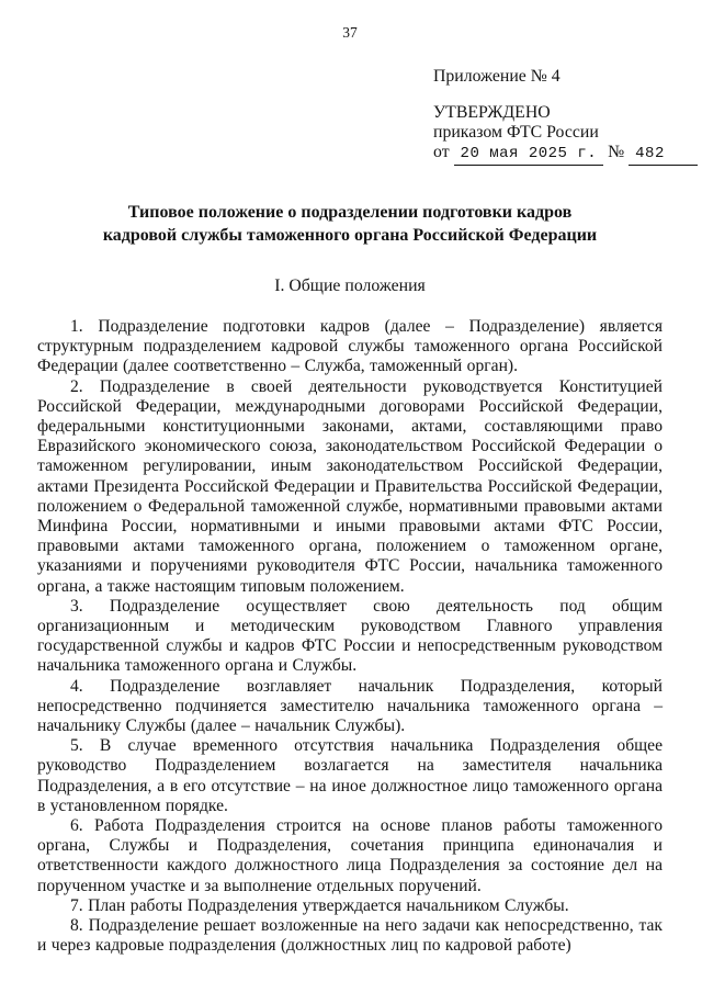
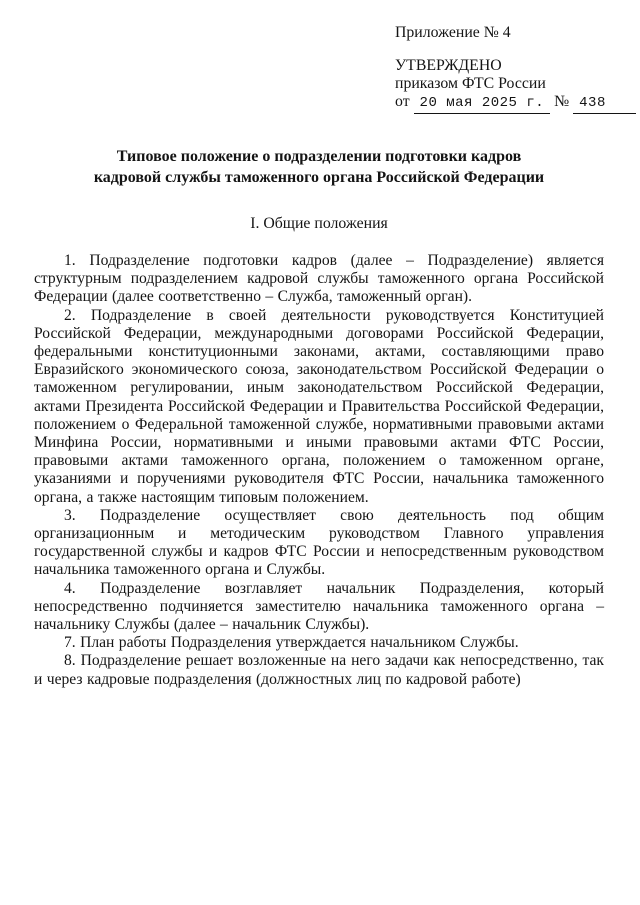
- 37
  Приложение № 4
  УТВЕРЖДЕНО
  приказом ФТС России
- от 20 мая 2025 г. № 482
+ от 20 мая 2025 г. № 438
  Типовое положение о подразделении подготовки кадров
  кадровой службы таможенного органа Российской Федерации
  I. Общие положения
  1. Подразделение подготовки кадров (далее – Подразделение) является структурным подразделением кадровой службы таможенного органа Российской Федерации (далее соответственно – Служба, таможенный орган).
  2. Подразделение в своей деятельности руководствуется Конституцией Российской Федерации, международными договорами Российской Федерации, федеральными конституционными законами, актами, составляющими право Евразийского экономического союза, законодательством Российской Федерации о таможенном регулировании, иным законодательством Российской Федерации, актами Президента Российской Федерации и Правительства Российской Федерации, положением о Федеральной таможенной службе, нормативными правовыми актами Минфина России, нормативными и иными правовыми актами ФТС России, правовыми актами таможенного органа, положением о таможенном органе, указаниями и поручениями руководителя ФТС России, начальника таможенного органа, а также настоящим типовым положением.
  3. Подразделение осуществляет свою деятельность под общим организационным и методическим руководством Главного управления государственной службы и кадров ФТС России и непосредственным руководством начальника таможенного органа и Службы.
  4. Подразделение возглавляет начальник Подразделения, который непосредственно подчиняется заместителю начальника таможенного органа – начальнику Службы (далее – начальник Службы).
- 5. В случае временного отсутствия начальника Подразделения общее руководство Подразделением возлагается на заместителя начальника Подразделения, а в его отсутствие – на иное должностное лицо таможенного органа в установленном порядке.
- 6. Работа Подразделения строится на основе планов работы таможенного органа, Службы и Подразделения, сочетания принципа единоначалия и ответственности каждого должностного лица Подразделения за состояние дел на порученном участке и за выполнение отдельных поручений.
  7. План работы Подразделения утверждается начальником Службы.
  8. Подразделение решает возложенные на него задачи как непосредственно, так и через кадровые подразделения (должностных лиц по кадровой работе)
